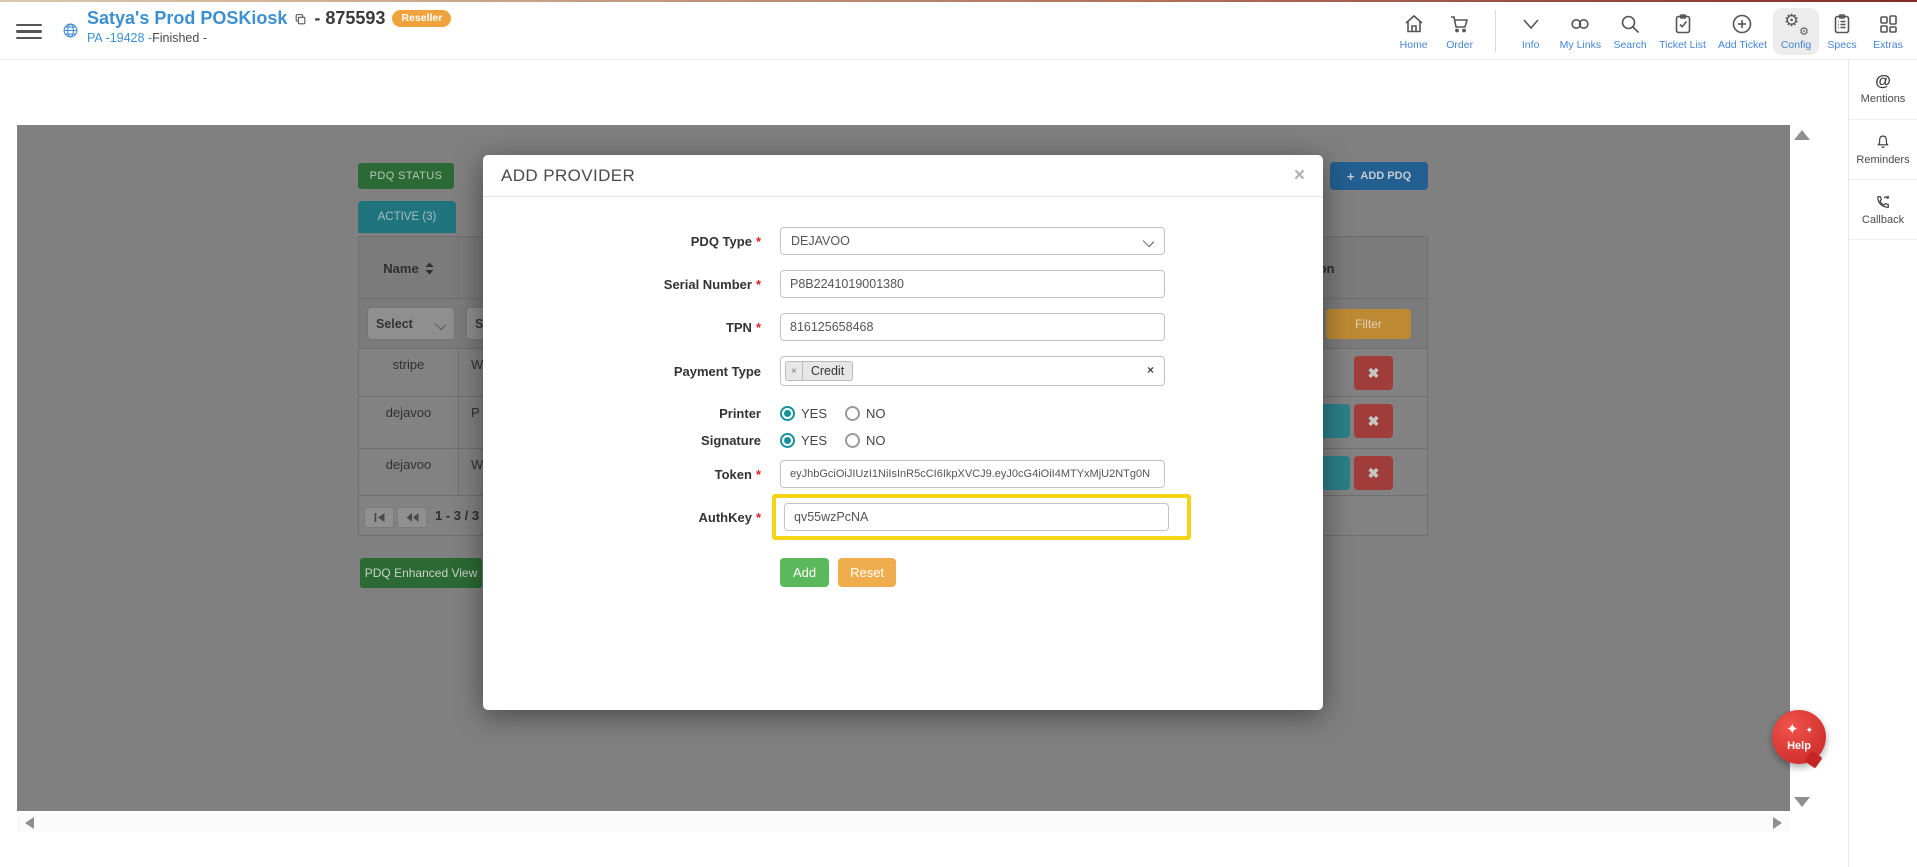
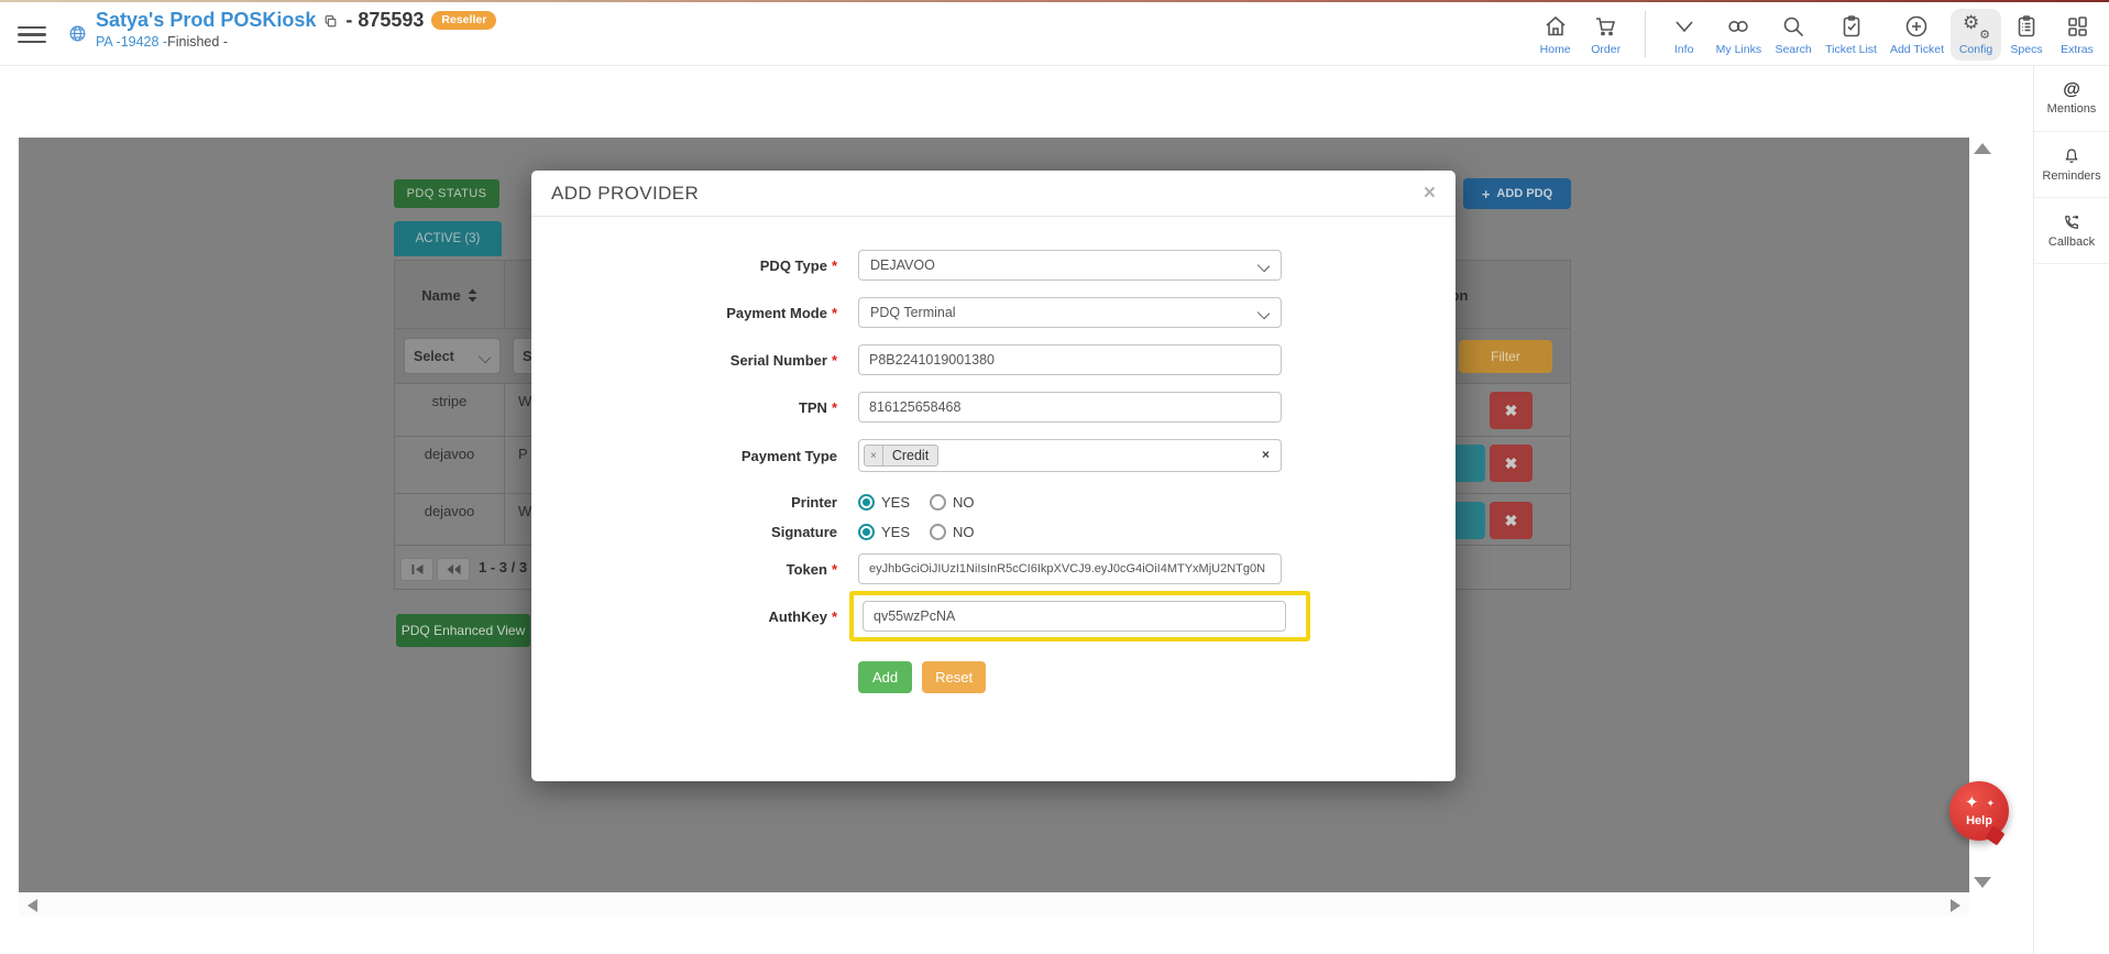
  Satya's Prod POSKiosk
  - 875593
  Reseller
  PA -19428 -Finished -
  Home
  Order
  Info
  My Links
  Search
  Ticket List
  Add Ticket
  ⚙
  ⚙
  Config
  Specs
  Extras
  @
  Mentions
  Reminders
  Callback
  PDQ STATUS
  ACTIVE (3)
  +
  ADD PDQ
  Name
  Select
  S
  Filter
  stripe
  W
  ✖
  dejavoo
  P
  ✖
  dejavoo
  W
  ✖
  1 - 3 / 3
  PDQ Enhanced View
  ADD PROVIDER
  ×
  PDQ Type *
  DEJAVOO
+ Payment Mode *
+ PDQ Terminal
  Serial Number *
  P8B2241019001380
  TPN *
  816125658468
  Payment Type
  ×
  Credit
  ×
  Printer
  YES
  NO
  Signature
  YES
  NO
  Token *
  eyJhbGciOiJIUzI1NiIsInR5cCI6IkpXVCJ9.eyJ0cG4iOiI4MTYxMjU2NTg0N
  AuthKey *
  qv55wzPcNA
  Add
  Reset
  ✦
  ✦
  Help
